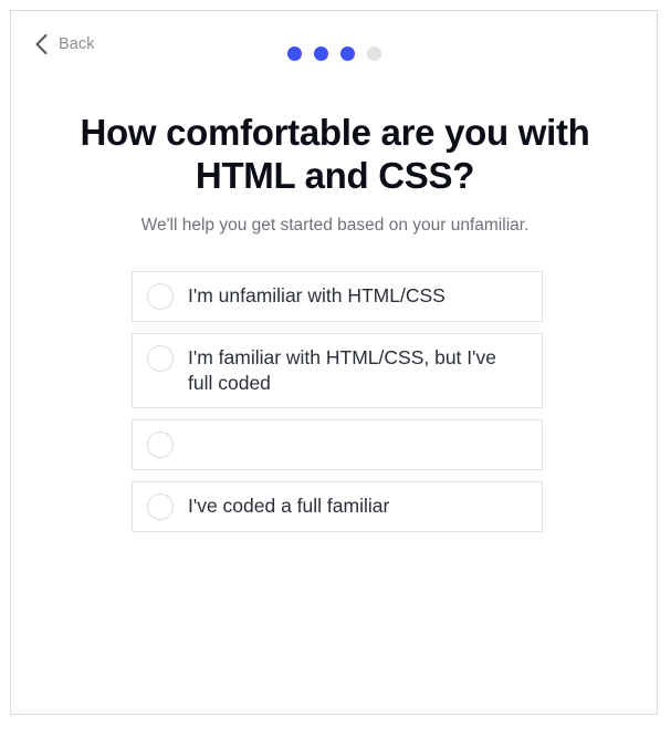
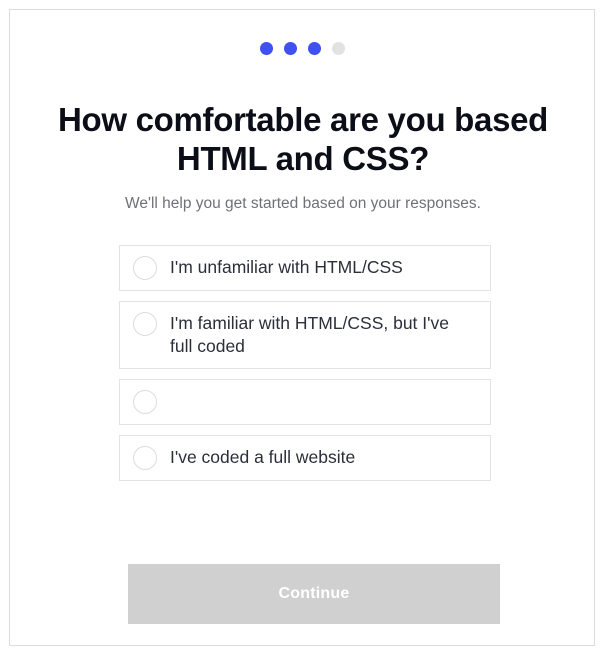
- Back
- How comfortable are you with HTML and CSS?
+ How comfortable are you based HTML and CSS?
- We'll help you get started based on your unfamiliar.
+ We'll help you get started based on your responses.
  I'm unfamiliar with HTML/CSS
  I'm familiar with HTML/CSS, but I've full coded
- I've coded a full familiar
+ I've coded a full website
+ Continue
